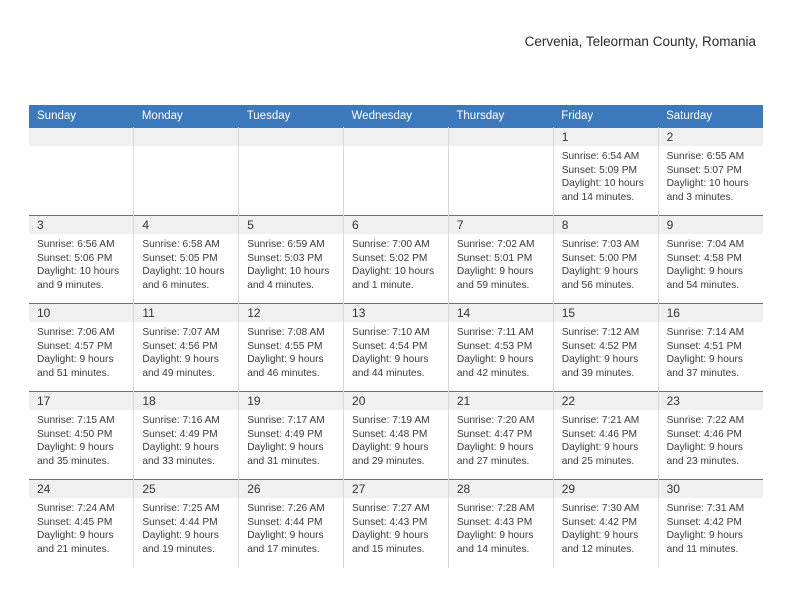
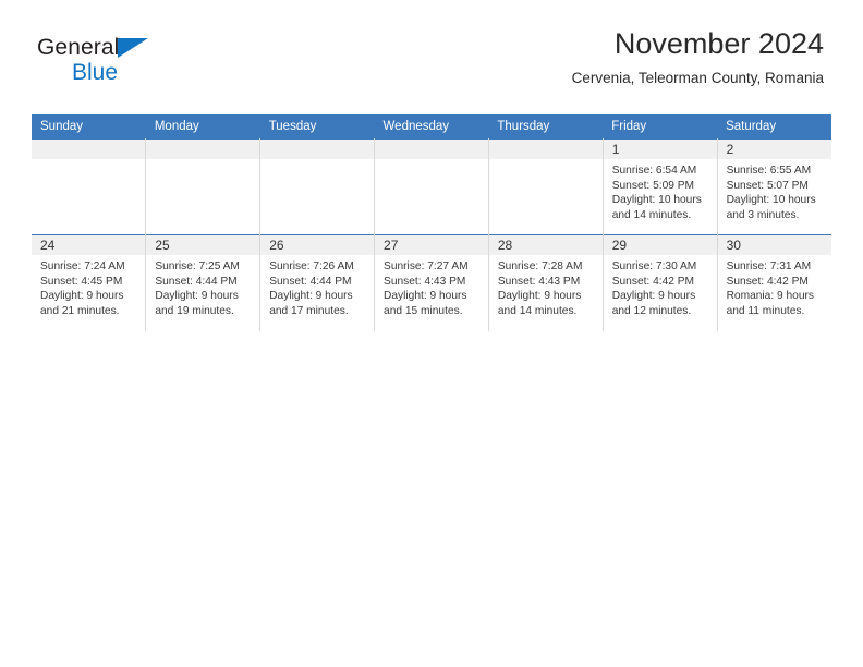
+ General
+ Blue
+ November 2024
  Cervenia, Teleorman County, Romania
  Sunday	Monday	Tuesday	Wednesday	Thursday	Friday	Saturday
  					1Sunrise: 6:54 AMSunset: 5:09 PMDaylight: 10 hours and 14 minutes.	2Sunrise: 6:55 AMSunset: 5:07 PMDaylight: 10 hours and 3 minutes.
- 3Sunrise: 6:56 AMSunset: 5:06 PMDaylight: 10 hours and 9 minutes.	4Sunrise: 6:58 AMSunset: 5:05 PMDaylight: 10 hours and 6 minutes.	5Sunrise: 6:59 AMSunset: 5:03 PMDaylight: 10 hours and 4 minutes.	6Sunrise: 7:00 AMSunset: 5:02 PMDaylight: 10 hours and 1 minute.	7Sunrise: 7:02 AMSunset: 5:01 PMDaylight: 9 hours and 59 minutes.	8Sunrise: 7:03 AMSunset: 5:00 PMDaylight: 9 hours and 56 minutes.	9Sunrise: 7:04 AMSunset: 4:58 PMDaylight: 9 hours and 54 minutes.
- 10Sunrise: 7:06 AMSunset: 4:57 PMDaylight: 9 hours and 51 minutes.	11Sunrise: 7:07 AMSunset: 4:56 PMDaylight: 9 hours and 49 minutes.	12Sunrise: 7:08 AMSunset: 4:55 PMDaylight: 9 hours and 46 minutes.	13Sunrise: 7:10 AMSunset: 4:54 PMDaylight: 9 hours and 44 minutes.	14Sunrise: 7:11 AMSunset: 4:53 PMDaylight: 9 hours and 42 minutes.	15Sunrise: 7:12 AMSunset: 4:52 PMDaylight: 9 hours and 39 minutes.	16Sunrise: 7:14 AMSunset: 4:51 PMDaylight: 9 hours and 37 minutes.
- 17Sunrise: 7:15 AMSunset: 4:50 PMDaylight: 9 hours and 35 minutes.	18Sunrise: 7:16 AMSunset: 4:49 PMDaylight: 9 hours and 33 minutes.	19Sunrise: 7:17 AMSunset: 4:49 PMDaylight: 9 hours and 31 minutes.	20Sunrise: 7:19 AMSunset: 4:48 PMDaylight: 9 hours and 29 minutes.	21Sunrise: 7:20 AMSunset: 4:47 PMDaylight: 9 hours and 27 minutes.	22Sunrise: 7:21 AMSunset: 4:46 PMDaylight: 9 hours and 25 minutes.	23Sunrise: 7:22 AMSunset: 4:46 PMDaylight: 9 hours and 23 minutes.
- 24Sunrise: 7:24 AMSunset: 4:45 PMDaylight: 9 hours and 21 minutes.	25Sunrise: 7:25 AMSunset: 4:44 PMDaylight: 9 hours and 19 minutes.	26Sunrise: 7:26 AMSunset: 4:44 PMDaylight: 9 hours and 17 minutes.	27Sunrise: 7:27 AMSunset: 4:43 PMDaylight: 9 hours and 15 minutes.	28Sunrise: 7:28 AMSunset: 4:43 PMDaylight: 9 hours and 14 minutes.	29Sunrise: 7:30 AMSunset: 4:42 PMDaylight: 9 hours and 12 minutes.	30Sunrise: 7:31 AMSunset: 4:42 PMDaylight: 9 hours and 11 minutes.
+ 24Sunrise: 7:24 AMSunset: 4:45 PMDaylight: 9 hours and 21 minutes.	25Sunrise: 7:25 AMSunset: 4:44 PMDaylight: 9 hours and 19 minutes.	26Sunrise: 7:26 AMSunset: 4:44 PMDaylight: 9 hours and 17 minutes.	27Sunrise: 7:27 AMSunset: 4:43 PMDaylight: 9 hours and 15 minutes.	28Sunrise: 7:28 AMSunset: 4:43 PMDaylight: 9 hours and 14 minutes.	29Sunrise: 7:30 AMSunset: 4:42 PMDaylight: 9 hours and 12 minutes.	30Sunrise: 7:31 AMSunset: 4:42 PMRomania: 9 hours and 11 minutes.
